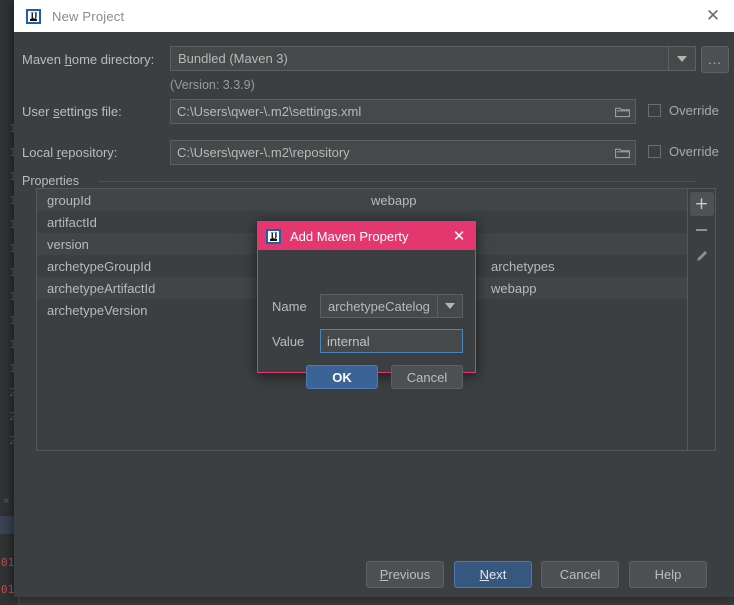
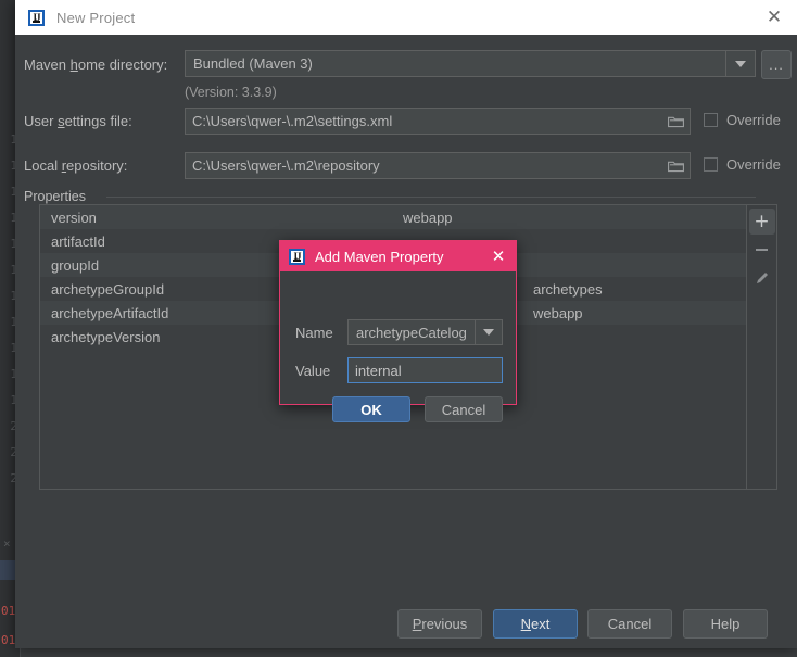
  1
  1
  1
  1
  1
  1
  1
  1
  1
  1
  1
  2
  2
  2
  ×
  01
  01
  IJ
  New Project
  ✕
  Maven home directory:
  Bundled (Maven 3)
  ...
  (Version: 3.3.9)
  User settings file:
  C:\Users\qwer-\.m2\settings.xml
  Override
  Local repository:
  C:\Users\qwer-\.m2\repository
  Override
  Properties
- groupId
+ version
  webapp
  artifactId
- version
+ groupId
  archetypeGroupId
  archetypes
  archetypeArtifactId
  webapp
  archetypeVersion
  +
  P
  revious
  N
  ext
  Cancel
  Help
  IJ
  Add Maven Property
  ✕
  Name
  archetypeCatelog
  Value
  internal
  OK
  Cancel
